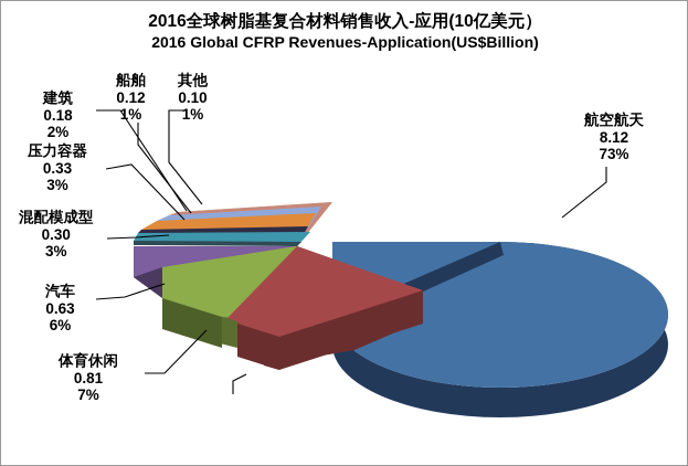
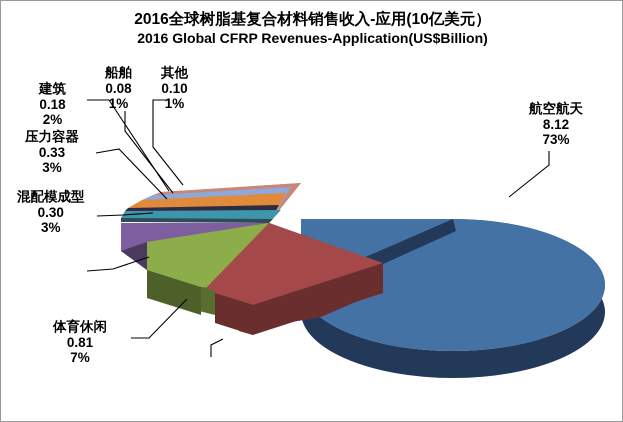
  2016全球树脂基复合材料销售收入-应用(10亿美元）
  2016 Global CFRP Revenues-Application(US$Billion)
  建筑
  0.18
  2%
  船舶
- 0.12
+ 0.08
  1%
  其他
  0.10
  1%
  压力容器
  0.33
  3%
  混配模成型
  0.30
  3%
- 汽车
- 0.63
- 6%
  体育休闲
  0.81
  7%
  航空航天
  8.12
  73%
